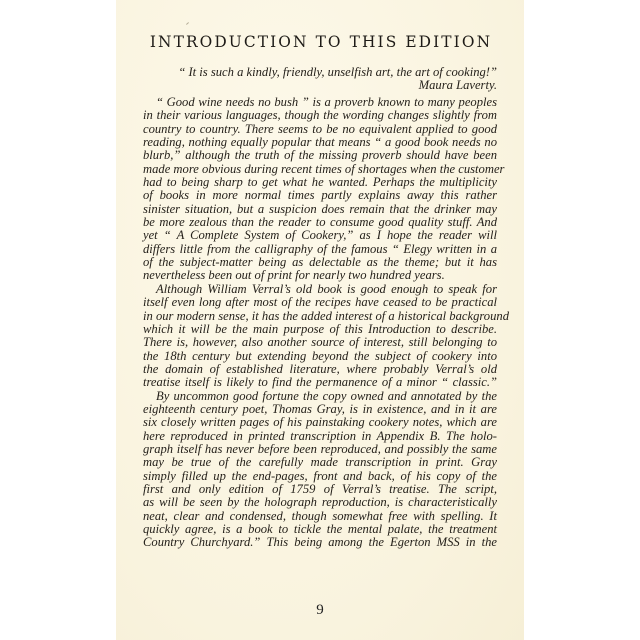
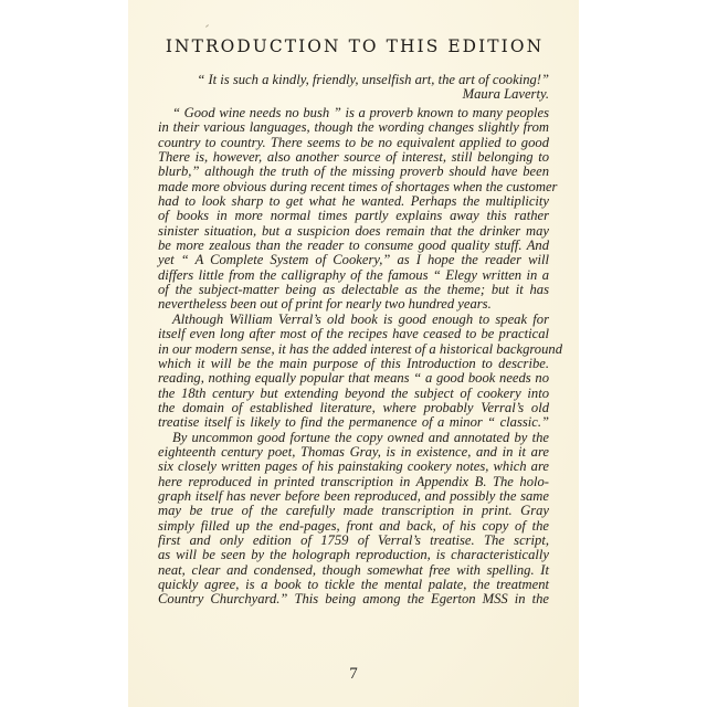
  INTRODUCTION TO THIS EDITION
  “ It is such a kindly, friendly, unselfish art, the art of cooking!”
  Maura Laverty.
  “ Good wine needs no bush ” is a proverb known to many peoples
  in their various languages, though the wording changes slightly from
  country to country. There seems to be no equivalent applied to good
- reading, nothing equally popular that means “ a good book needs no
+ There is, however, also another source of interest, still belonging to
  blurb,” although the truth of the missing proverb should have been
  made more obvious during recent times of shortages when the customer
- had to being sharp to get what he wanted. Perhaps the multiplicity
+ had to look sharp to get what he wanted. Perhaps the multiplicity
  of books in more normal times partly explains away this rather
  sinister situation, but a suspicion does remain that the drinker may
  be more zealous than the reader to consume good quality stuff. And
  yet “ A Complete System of Cookery,” as I hope the reader will
  differs little from the calligraphy of the famous “ Elegy written in a
  of the subject-matter being as delectable as the theme; but it has
  nevertheless been out of print for nearly two hundred years.
  Although William Verral’s old book is good enough to speak for
  itself even long after most of the recipes have ceased to be practical
  in our modern sense, it has the added interest of a historical background
  which it will be the main purpose of this Introduction to describe.
- There is, however, also another source of interest, still belonging to
+ reading, nothing equally popular that means “ a good book needs no
  the 18th century but extending beyond the subject of cookery into
  the domain of established literature, where probably Verral’s old
  treatise itself is likely to find the permanence of a minor “ classic.”
  By uncommon good fortune the copy owned and annotated by the
  eighteenth century poet, Thomas Gray, is in existence, and in it are
  six closely written pages of his painstaking cookery notes, which are
  here reproduced in printed transcription in Appendix B. The holo-
  graph itself has never before been reproduced, and possibly the same
  may be true of the carefully made transcription in print. Gray
  simply filled up the end-pages, front and back, of his copy of the
  first and only edition of 1759 of Verral’s treatise. The script,
  as will be seen by the holograph reproduction, is characteristically
  neat, clear and condensed, though somewhat free with spelling. It
  quickly agree, is a book to tickle the mental palate, the treatment
  Country Churchyard.” This being among the Egerton MSS in the
- 9
+ 7
